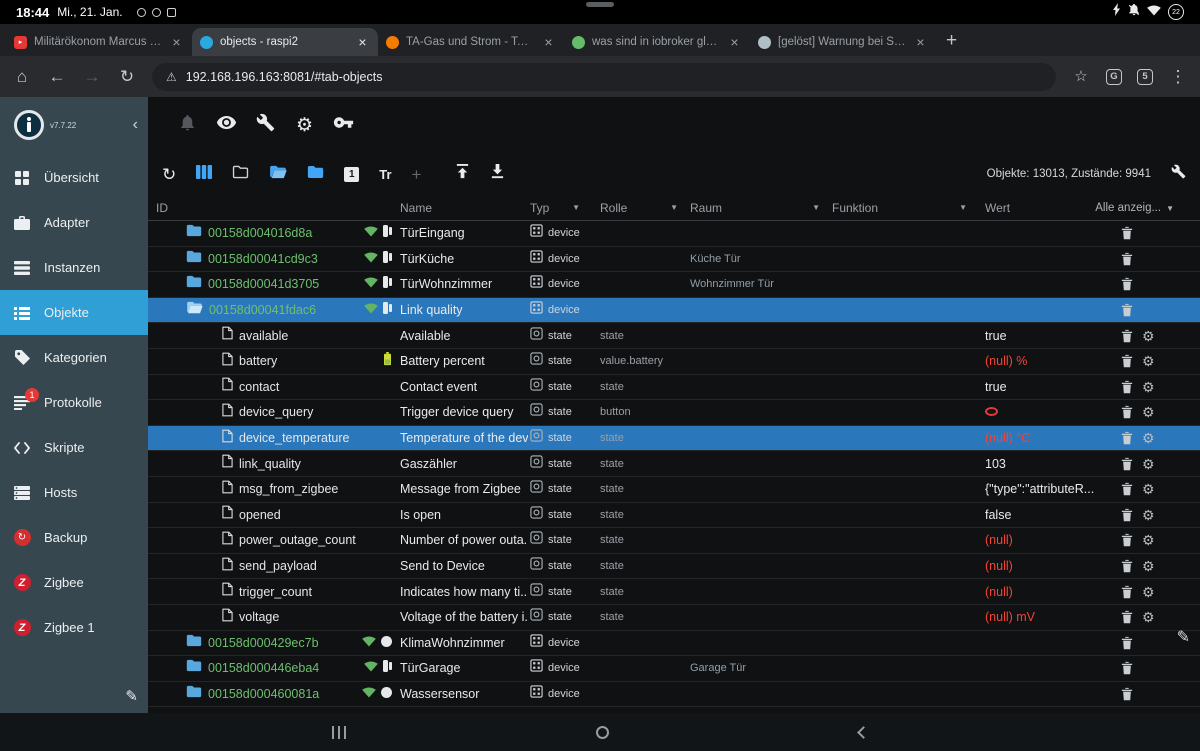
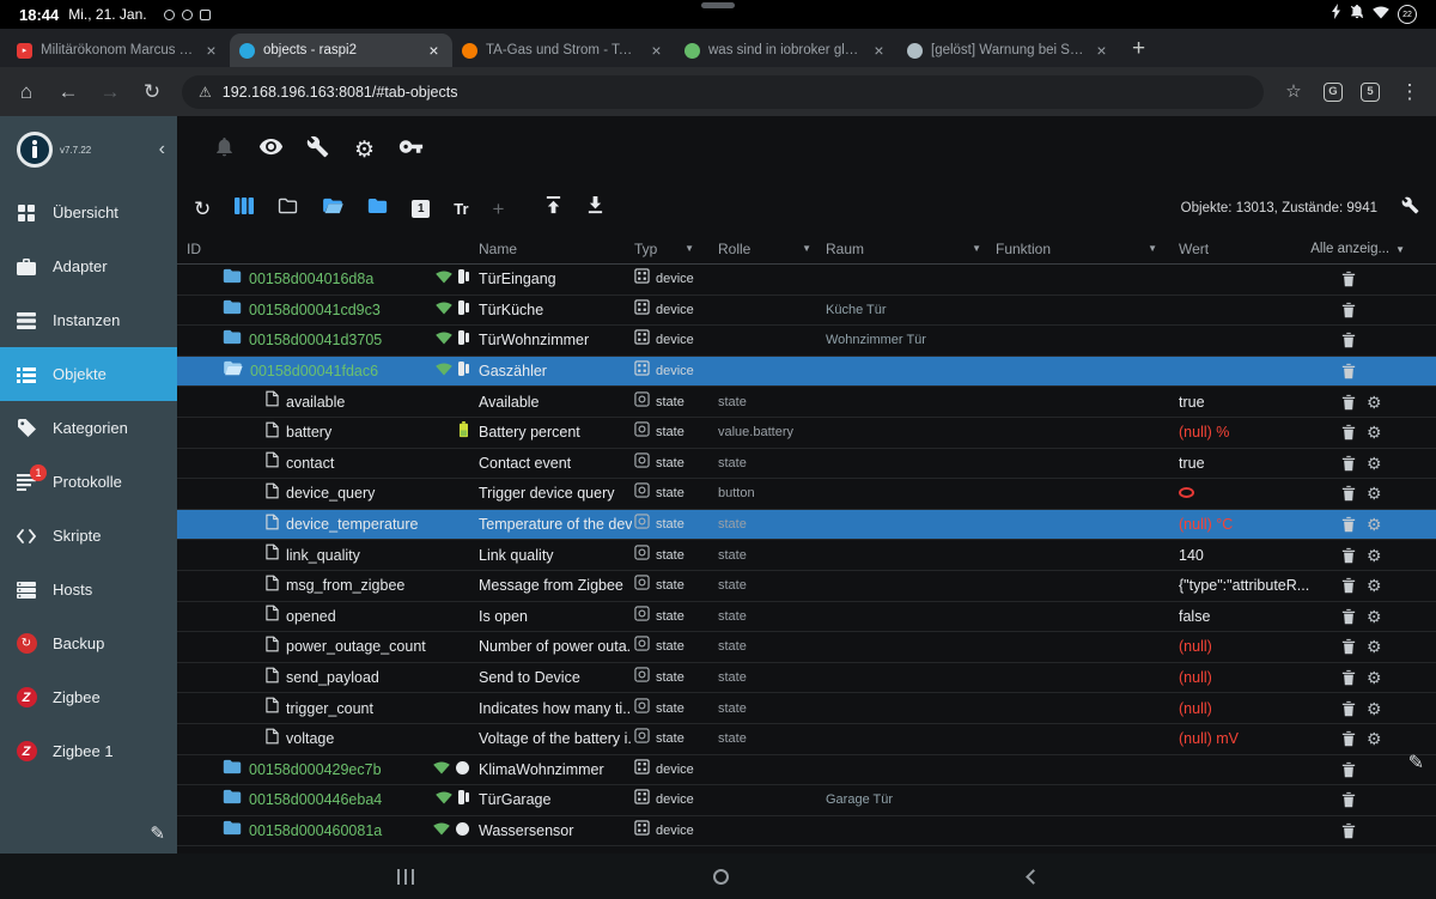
  18:44
  Mi., 21. Jan.
  Militärökonom Marcus Ke
  ×
  objects - raspi2
  ×
  TA-Gas und Strom - Tabl
  ×
  was sind in iobroker glob
  ×
  [gelöst] Warnung bei Scri
  ×
  +
  ⌂
  ←
  →
  ↻
  ⚠
  192.168.196.163:8081/#tab-objects
  ☆
  G
  5
  ⋮
  v7.7.22
  ‹
  Übersicht
  Adapter
  Instanzen
  Objekte
  Kategorien
  1
  Protokolle
  Skripte
  Hosts
  ↻
  Backup
  Z
  Zigbee
  Z
  Zigbee 1
  ✎
  ⚙
  ↻
  1
  Tr
  +
  Objekte: 13013, Zustände: 9941
  ID
  Name
  Typ
  ▼
  Rolle
  ▼
  Raum
  ▼
  Funktion
  ▼
  Wert
  Alle anzeig...
  ▼
  00158d004016d8a
  TürEingang
  device
  00158d00041cd9c3
  TürKüche
  device
  Küche Tür
  00158d00041d3705
  TürWohnzimmer
  device
  Wohnzimmer Tür
  00158d00041fdac6
- Link quality
+ Gaszähler
  device
  available
  Available
  state
  state
  true
  ⚙
  battery
  Battery percent
  state
  value.battery
  (null) %
  ⚙
  contact
  Contact event
  state
  state
  true
  ⚙
  device_query
  Trigger device query
  state
  button
  ⚙
  device_temperature
  Temperature of the dev
  state
  state
  (null) °C
  ⚙
  link_quality
- Gaszähler
+ Link quality
  state
  state
- 103
+ 140
  ⚙
  msg_from_zigbee
  Message from Zigbee
  state
  state
  {"type":"attributeR...
  ⚙
  opened
  Is open
  state
  state
  false
  ⚙
  power_outage_count
  Number of power outa.
  state
  state
  (null)
  ⚙
  send_payload
  Send to Device
  state
  state
  (null)
  ⚙
  trigger_count
  Indicates how many ti..
  state
  state
  (null)
  ⚙
  voltage
  Voltage of the battery i.
  state
  state
  (null) mV
  ⚙
  00158d000429ec7b
  KlimaWohnzimmer
  device
  00158d000446eba4
  TürGarage
  device
  Garage Tür
  00158d000460081a
  Wassersensor
  device
  ✎
